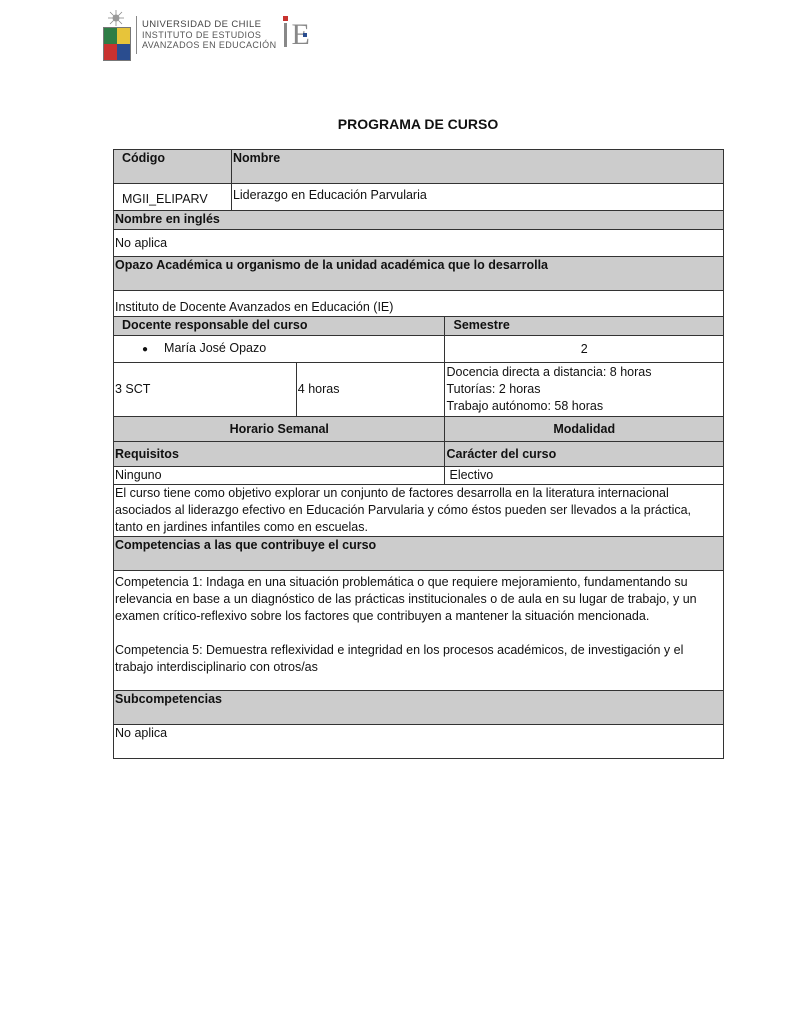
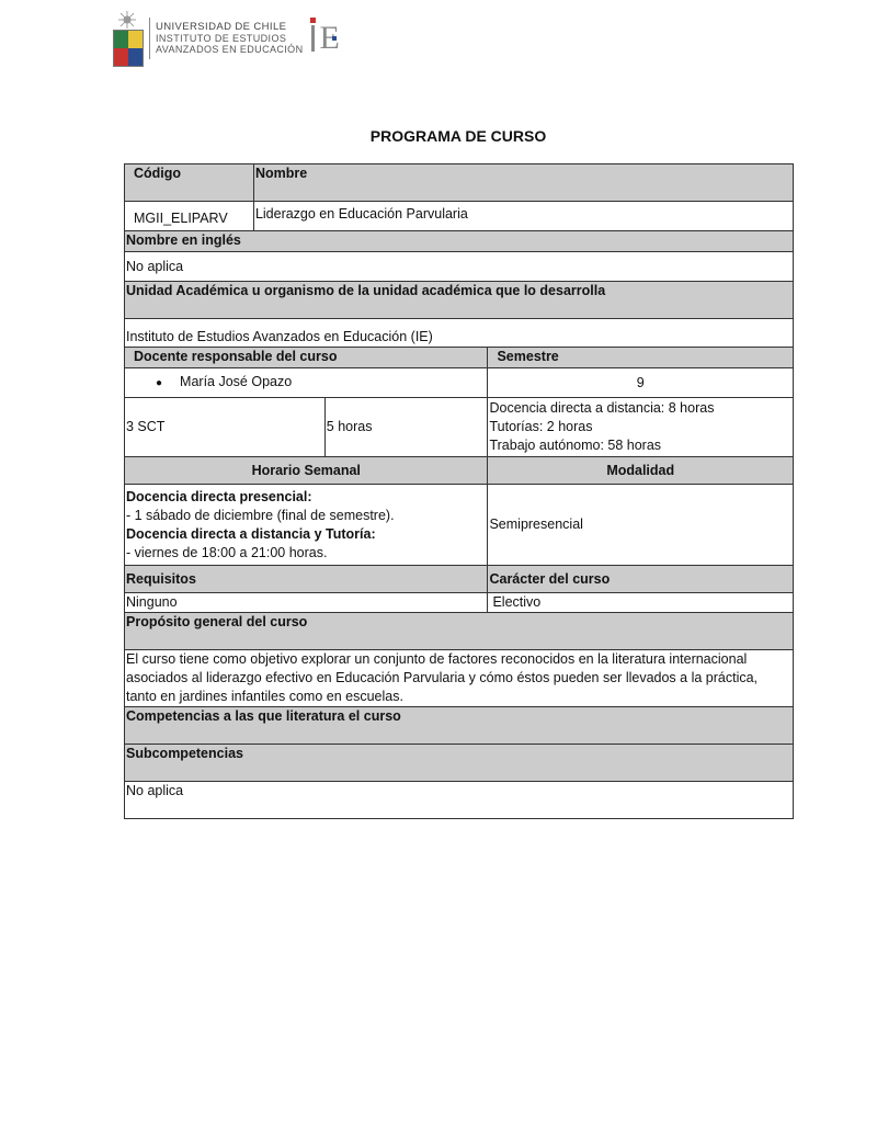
  UNIVERSIDAD DE CHILE
  INSTITUTO DE ESTUDIOS
  AVANZADOS EN EDUCACIÓN
  E
  PROGRAMA DE CURSO
  Código	Nombre
  MGII_ELIPARV	Liderazgo en Educación Parvularia
  Nombre en inglés
  No aplica
- Opazo Académica u organismo de la unidad académica que lo desarrolla
+ Unidad Académica u organismo de la unidad académica que lo desarrolla
- Instituto de Docente Avanzados en Educación (IE)
+ Instituto de Estudios Avanzados en Educación (IE)
  Docente responsable del curso	Semestre
- ● María José Opazo	2
+ ● María José Opazo	9
- 3 SCT	4 horas	Docencia directa a distancia: 8 horas Tutorías: 2 horas Trabajo autónomo: 58 horas
+ 3 SCT	5 horas	Docencia directa a distancia: 8 horas Tutorías: 2 horas Trabajo autónomo: 58 horas
  Horario Semanal	Modalidad
+ Docencia directa presencial: - 1 sábado de diciembre (final de semestre). Docencia directa a distancia y Tutoría: - viernes de 18:00 a 21:00 horas.	Semipresencial
  Requisitos	Carácter del curso
  Ninguno	Electivo
+ Propósito general del curso
- El curso tiene como objetivo explorar un conjunto de factores desarrolla en la literatura internacional asociados al liderazgo efectivo en Educación Parvularia y cómo éstos pueden ser llevados a la práctica, tanto en jardines infantiles como en escuelas.
+ El curso tiene como objetivo explorar un conjunto de factores reconocidos en la literatura internacional asociados al liderazgo efectivo en Educación Parvularia y cómo éstos pueden ser llevados a la práctica, tanto en jardines infantiles como en escuelas.
- Competencias a las que contribuye el curso
+ Competencias a las que literatura el curso
- Competencia 1: Indaga en una situación problemática o que requiere mejoramiento, fundamentando su relevancia en base a un diagnóstico de las prácticas institucionales o de aula en su lugar de trabajo, y un examen crítico-reflexivo sobre los factores que contribuyen a mantener la situación mencionada. Competencia 5: Demuestra reflexividad e integridad en los procesos académicos, de investigación y el trabajo interdisciplinario con otros/as
  Subcompetencias
  No aplica
